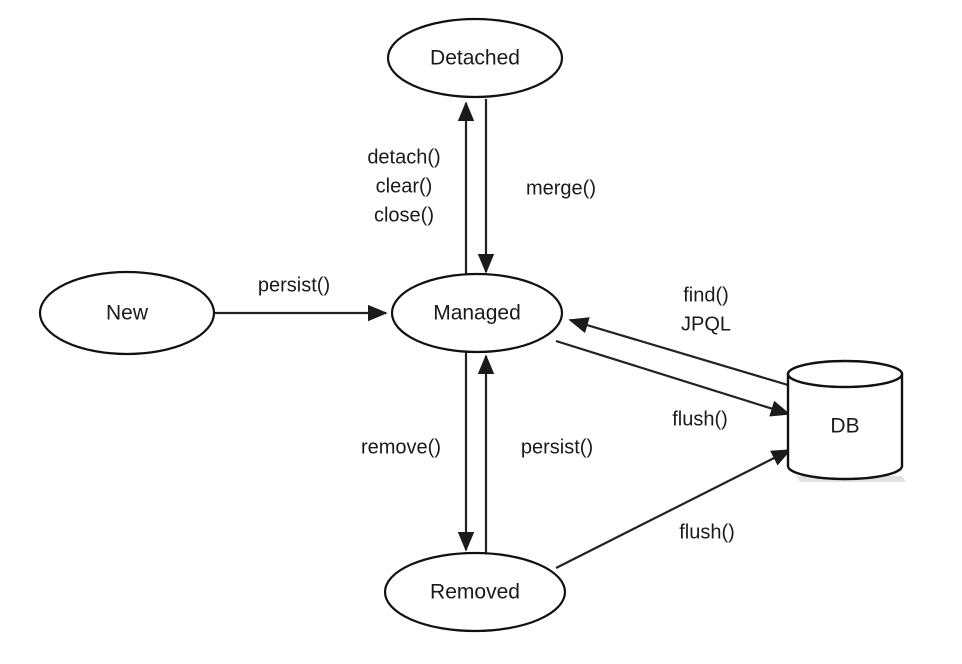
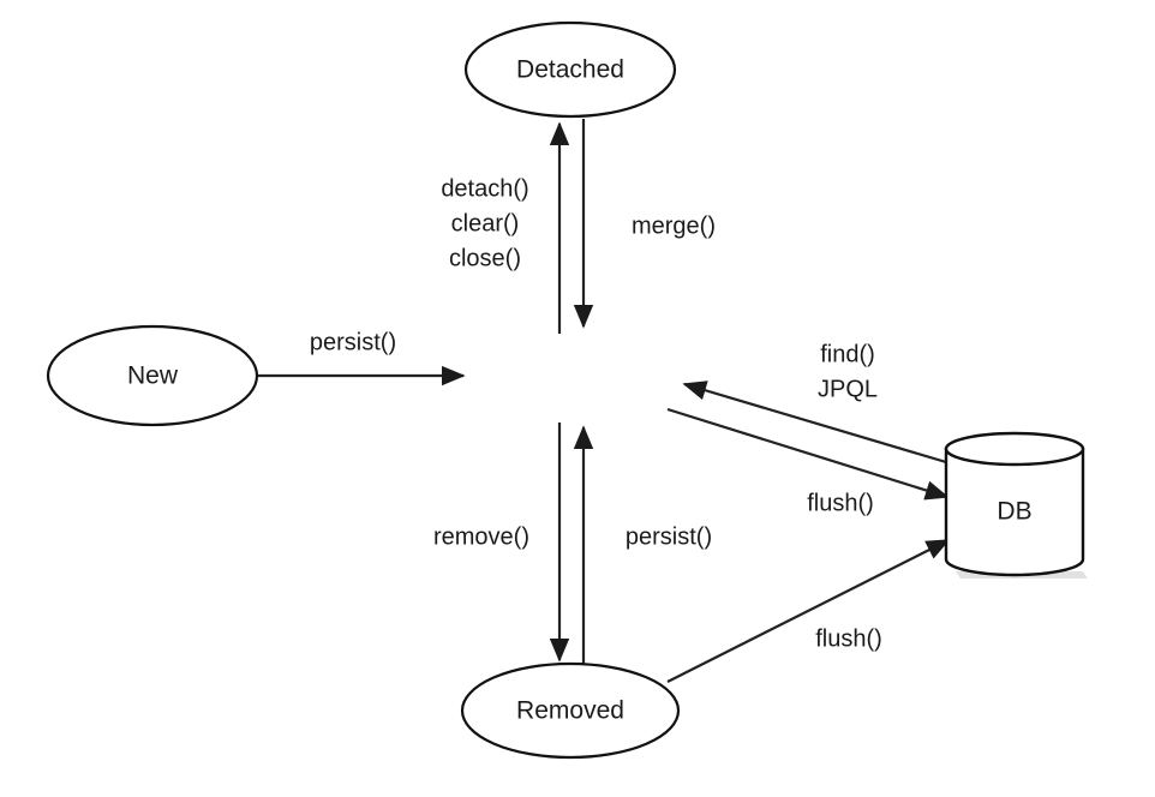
  persist()
  detach()
  clear()
  close()
  merge()
  remove()
  persist()
  find()
  JPQL
  flush()
  flush()
  New
  Detached
- Managed
  Removed
  DB
